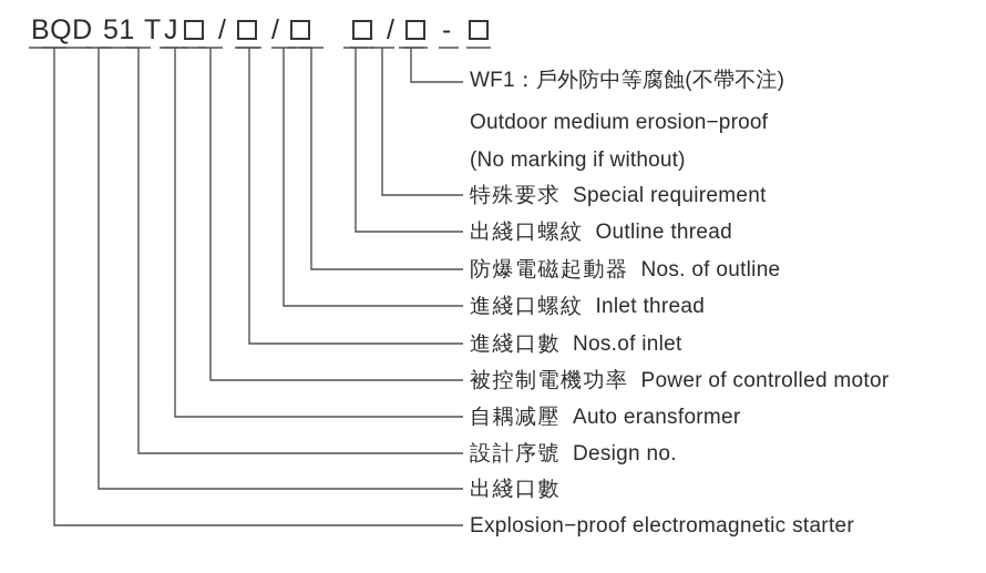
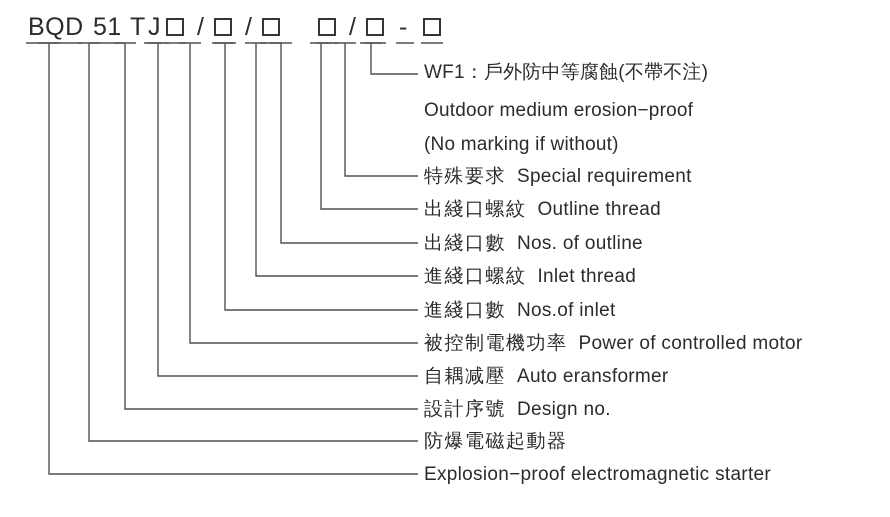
  BQD
  51
  T
  J
  /
  /
  /
  -
  WF1：戶外防中等腐蝕(不帶不注)
  Outdoor medium erosion−proof
  (No marking if without)
  特殊要求 Special requirement
  出綫口螺紋 Outline thread
- 防爆電磁起動器 Nos. of outline
+ 出綫口數 Nos. of outline
  進綫口螺紋 Inlet thread
  進綫口數 Nos.of inlet
  被控制電機功率 Power of controlled motor
  自耦减壓 Auto eransformer
  設計序號 Design no.
- 出綫口數
+ 防爆電磁起動器
  Explosion−proof electromagnetic starter
